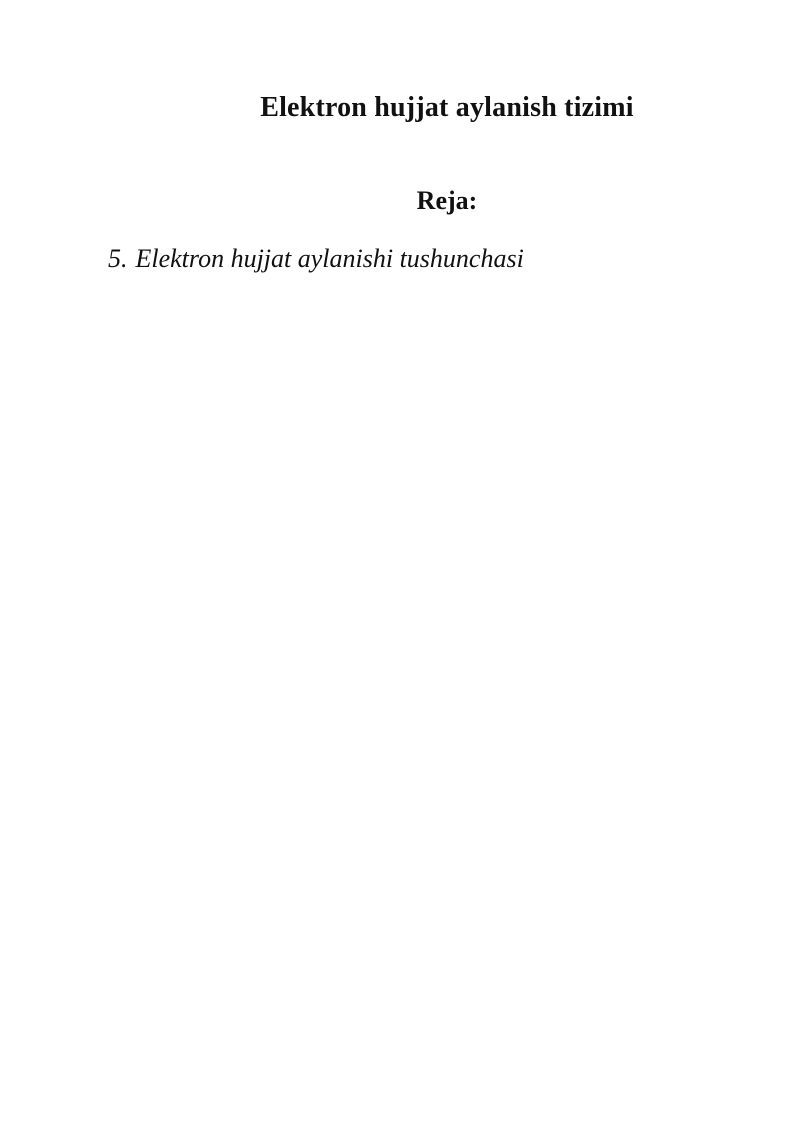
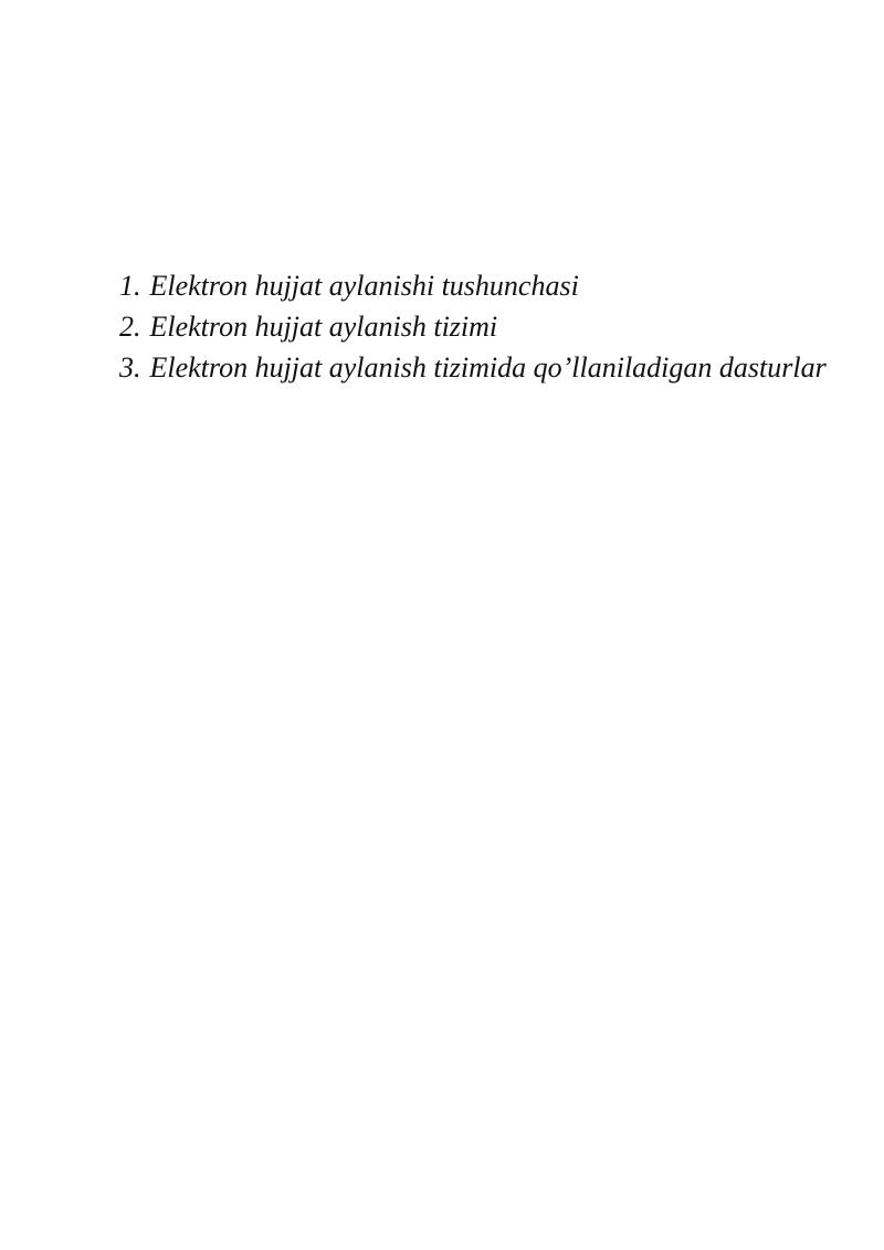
- Elektron hujjat aylanish tizimi
- Reja:
- 5. Elektron hujjat aylanishi tushunchasi
+ 1. Elektron hujjat aylanishi tushunchasi
+ 2. Elektron hujjat aylanish tizimi
+ 3. Elektron hujjat aylanish tizimida qo’llaniladigan dasturlar
